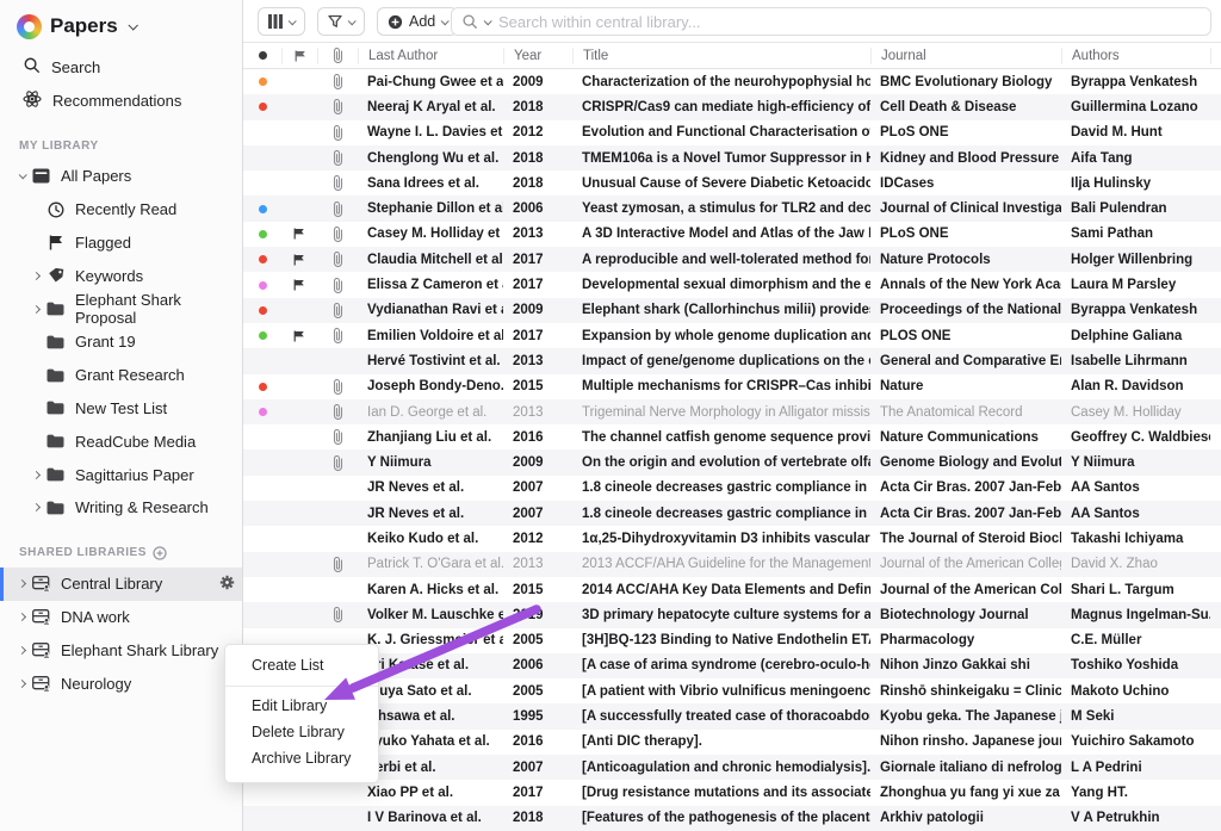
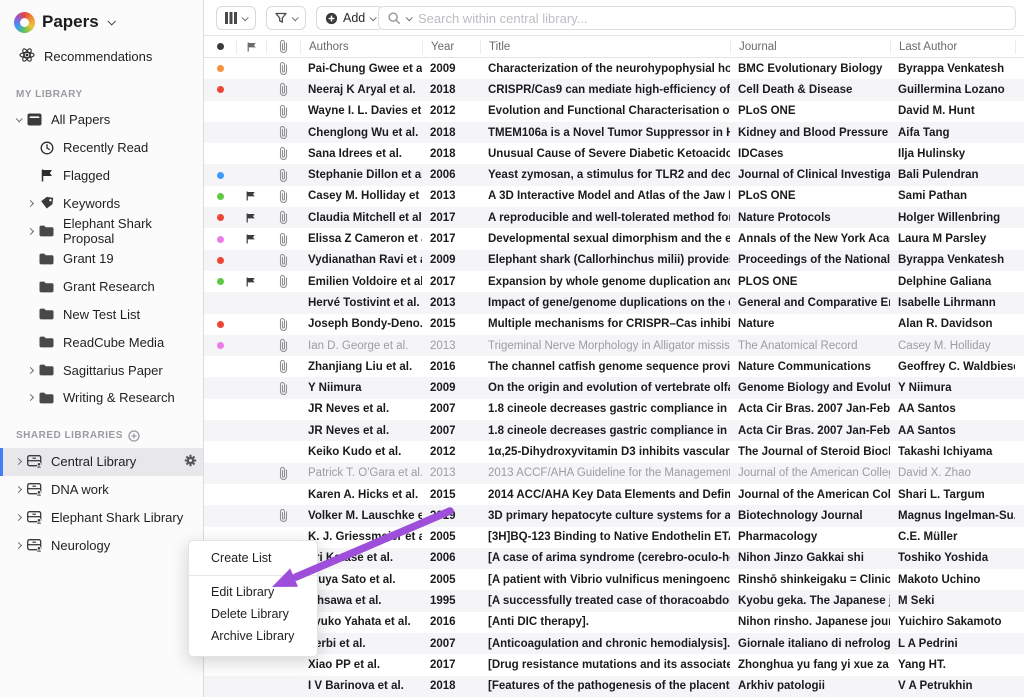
  Papers
- Search
  Recommendations
  MY LIBRARY
  All Papers
  Recently Read
  Flagged
  Keywords
  Elephant Shark Proposal
  Grant 19
  Grant Research
  New Test List
  ReadCube Media
  Sagittarius Paper
  Writing & Research
  SHARED LIBRARIES
  Central Library
  DNA work
  Elephant Shark Library
  Neurology
  Add
  Search within central library...
- Last Author
+ Authors
  Year
  Title
  Journal
- Authors
+ Last Author
  Pai-Chung Gwee et a
  2009
  Characterization of the neurohypophysial ho
  BMC Evolutionary Biology
  Byrappa Venkatesh
  Neeraj K Aryal et al.
  2018
  CRISPR/Cas9 can mediate high-efficiency of
  Cell Death & Disease
  Guillermina Lozano
  Wayne I. L. Davies et
  2012
  Evolution and Functional Characterisation o
  PLoS ONE
  David M. Hunt
  Chenglong Wu et al.
  2018
  TMEM106a is a Novel Tumor Suppressor in
  Kidney and Blood Pressure
  Aifa Tang
  Sana Idrees et al.
  2018
  Unusual Cause of Severe Diabetic Ketoacido
  IDCases
  Ilja Hulinsky
  Stephanie Dillon et a
  2006
  Yeast zymosan, a stimulus for TLR2 and dec
  Journal of Clinical Investiga
  Bali Pulendran
  Casey M. Holliday et
  2013
  A 3D Interactive Model and Atlas of the Jaw
  PLoS ONE
  Sami Pathan
  Claudia Mitchell et al
  2017
  A reproducible and well-tolerated method fo
  Nature Protocols
  Holger Willenbring
  Elissa Z Cameron et
  2017
  Developmental sexual dimorphism and the e
  Annals of the New York Aca
  Laura M Parsley
  Vydianathan Ravi et
  2009
  Elephant shark (Callorhinchus milii) provide
  Proceedings of the National
  Byrappa Venkatesh
  Emilien Voldoire et al
  2017
  Expansion by whole genome duplication an
  PLOS ONE
  Delphine Galiana
  Hervé Tostivint et al.
  2013
  Impact of gene/genome duplications on the
  General and Comparative E
  Isabelle Lihrmann
  Joseph Bondy-Deno.
  2015
  Multiple mechanisms for CRISPR–Cas inhibi
  Nature
  Alan R. Davidson
  Ian D. George et al.
  2013
  Trigeminal Nerve Morphology in Alligator missis
  The Anatomical Record
  Casey M. Holliday
  Zhanjiang Liu et al.
  2016
  The channel catfish genome sequence provi
  Nature Communications
  Geoffrey C. Waldbies
  Y Niimura
  2009
  On the origin and evolution of vertebrate olf
  Genome Biology and Evolut
  Y Niimura
  JR Neves et al.
  2007
  1.8 cineole decreases gastric compliance in
  Acta Cir Bras. 2007 Jan-Feb
  AA Santos
  JR Neves et al.
  2007
  1.8 cineole decreases gastric compliance in
  Acta Cir Bras. 2007 Jan-Feb
  AA Santos
  Keiko Kudo et al.
  2012
  1α,25-Dihydroxyvitamin D3 inhibits vascular
  The Journal of Steroid Bioc
  Takashi Ichiyama
  Patrick T. O'Gara et al.
  2013
  2013 ACCF/AHA Guideline for the Management
  Journal of the American Colle
  David X. Zhao
  Karen A. Hicks et al.
  2015
  2014 ACC/AHA Key Data Elements and Defin
  Journal of the American Col
  Shari L. Targum
  Volker M. Lauschke e
  3D primary hepatocyte culture systems for a
  Biotechnology Journal
  Magnus Ingelman-Su
  K. J. Griessmr et a
  2005
  [3H]BQ-123 Binding to Native Endothelin ET
  Pharmacology
  C.E. Müller
  2006
  [A case of arima syndrome (cerebro-oculo-h
  Nihon Jinzo Gakkai shi
  Toshiko Yoshida
  uya Sato et al.
  2005
  [A patient with Vibrio vulnificus meningoenc
  Rinshō shinkeigaku = Clinic
  Makoto Uchino
  hsawa et al.
  1995
  [A successfully treated case of thoracoabdo
  Kyobu geka. The Japanese
  M Seki
  uko Yahata et al.
  2016
  [Anti DIC therapy].
  Nihon rinsho. Japanese jou
  Yuichiro Sakamoto
  erbi et al.
  2007
  [Anticoagulation and chronic hemodialysis].
  Giornale italiano di nefrolog
  L A Pedrini
  Xiao PP et al.
  2017
  [Drug resistance mutations and its associate
  Zhonghua yu fang yi xue za
  Yang HT.
  I V Barinova et al.
  2018
  [Features of the pathogenesis of the placent
  Arkhiv patologii
  V A Petrukhin
  Create List
  Edit Library
  Delete Library
  Archive Library
